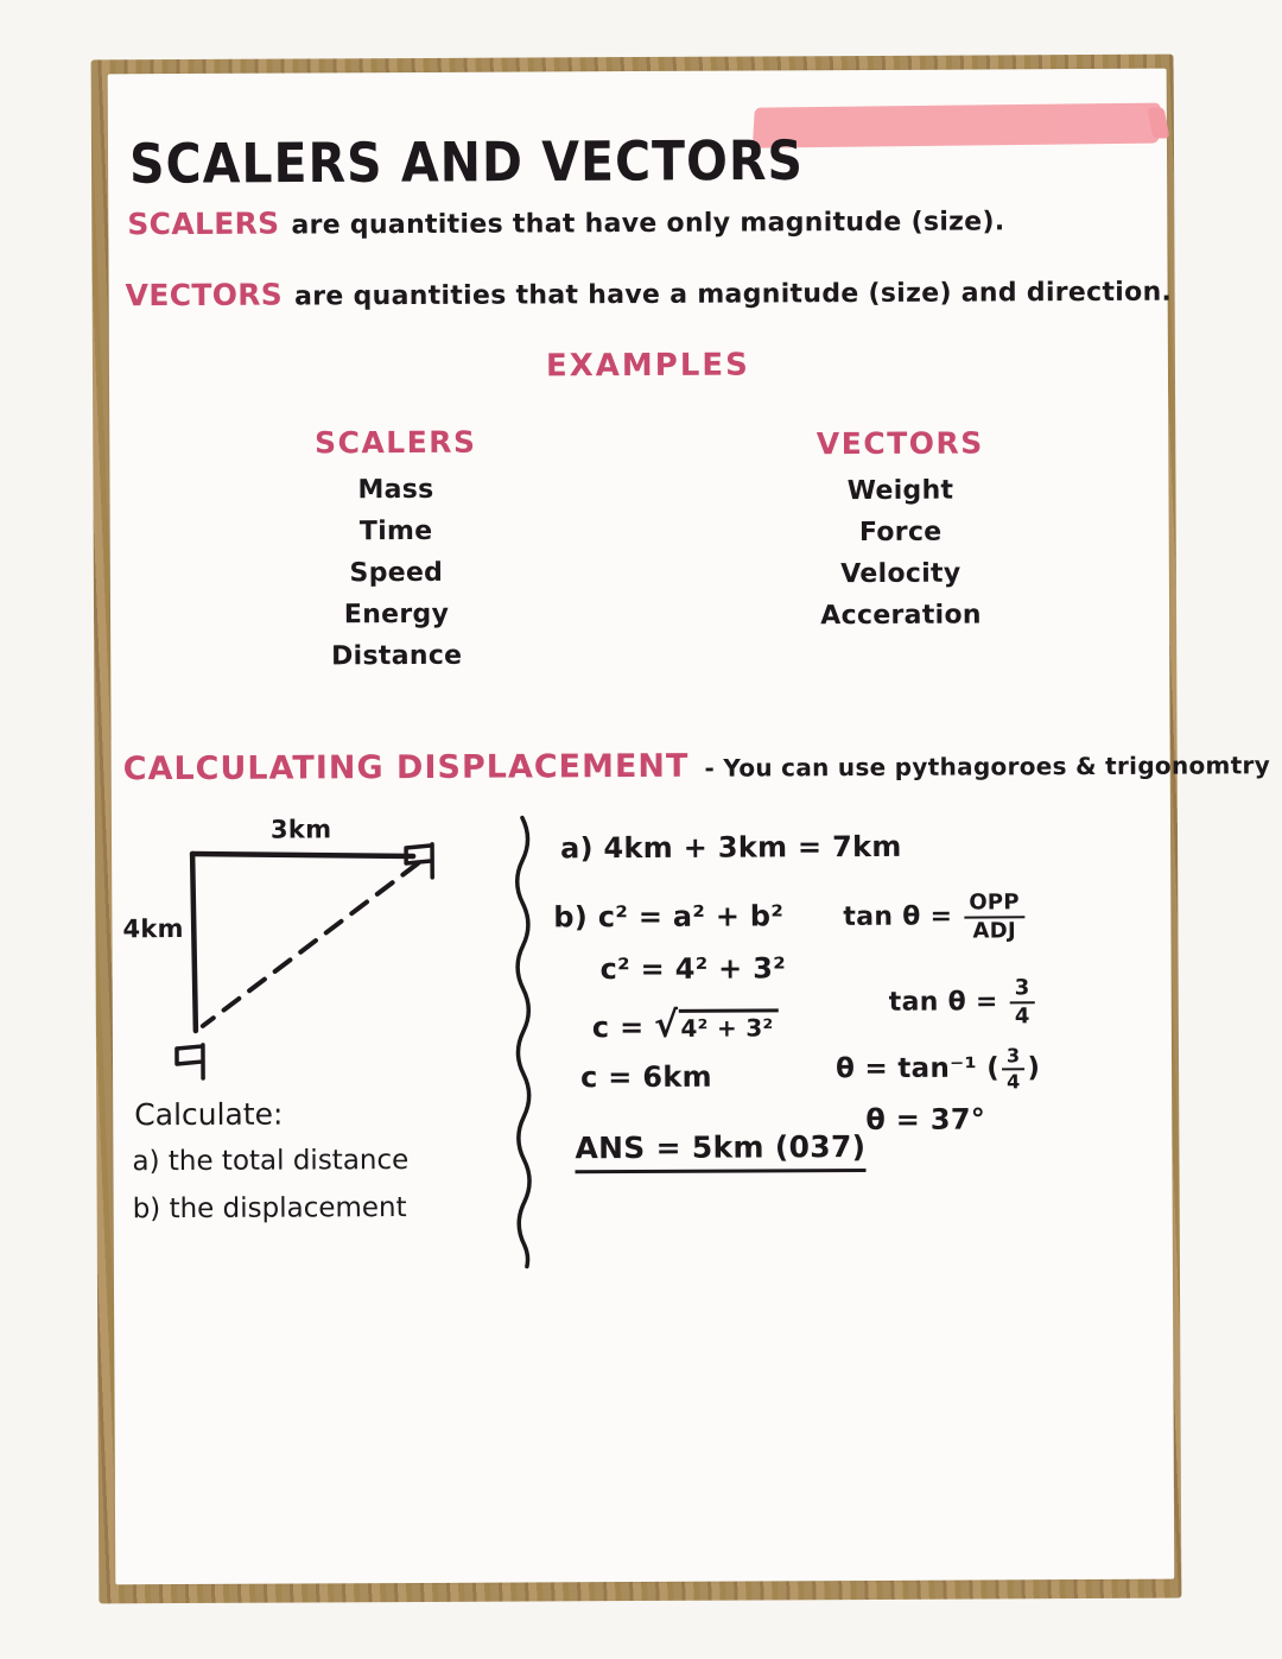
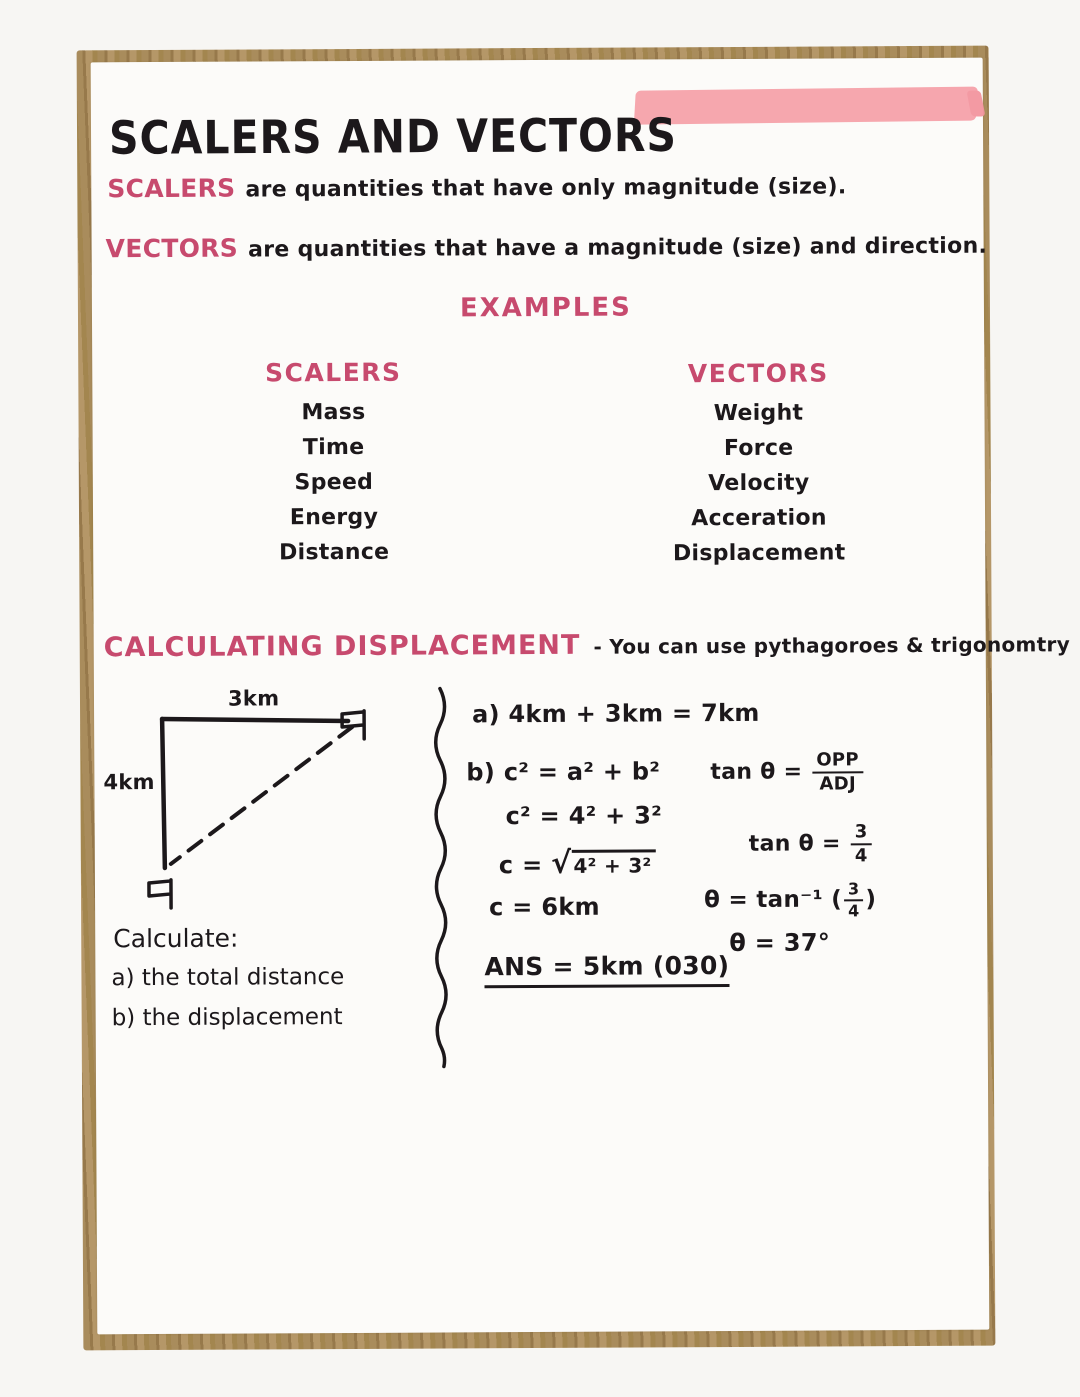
  SCALERS AND VECTORS
  SCALERS are quantities that have only magnitude (size).
  VECTORS are quantities that have a magnitude (size) and direction.
  EXAMPLES
  SCALERS
  Mass
  Time
  Speed
  Energy
  Distance
  VECTORS
  Weight
  Force
  Velocity
  Acceration
+ Displacement
  CALCULATING DISPLACEMENT - You can use pythagoroes & trigonomtry
  3km
  4km
  Calculate:
  a) the total distance
  b) the displacement
  a) 4km + 3km = 7km
  b) c² = a² + b²
  c² = 4² + 3²
  c = √4² + 3²
  c = 6km
- ANS = 5km (037)
+ ANS = 5km (030)
  tan θ =
  OPP
  ADJ
  tan θ =
  3
  4
  θ = tan⁻¹ (
  3
  4
  )
  θ = 37°
